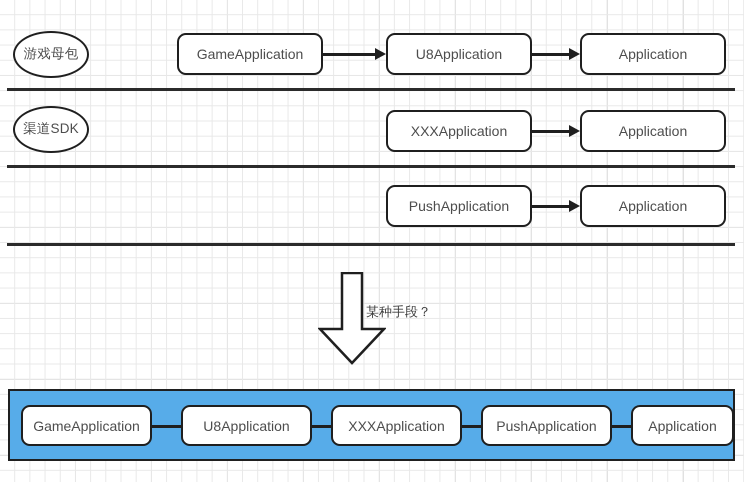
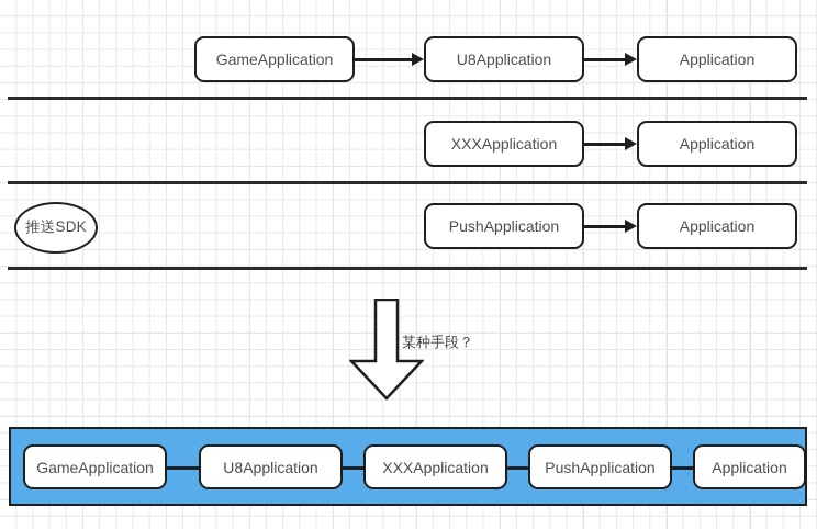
- 游戏母包
  GameApplication
  U8Application
  Application
- 渠道SDK
  XXXApplication
  Application
+ 推送SDK
  PushApplication
  Application
  某种手段？
  GameApplication
  U8Application
  XXXApplication
  PushApplication
  Application
